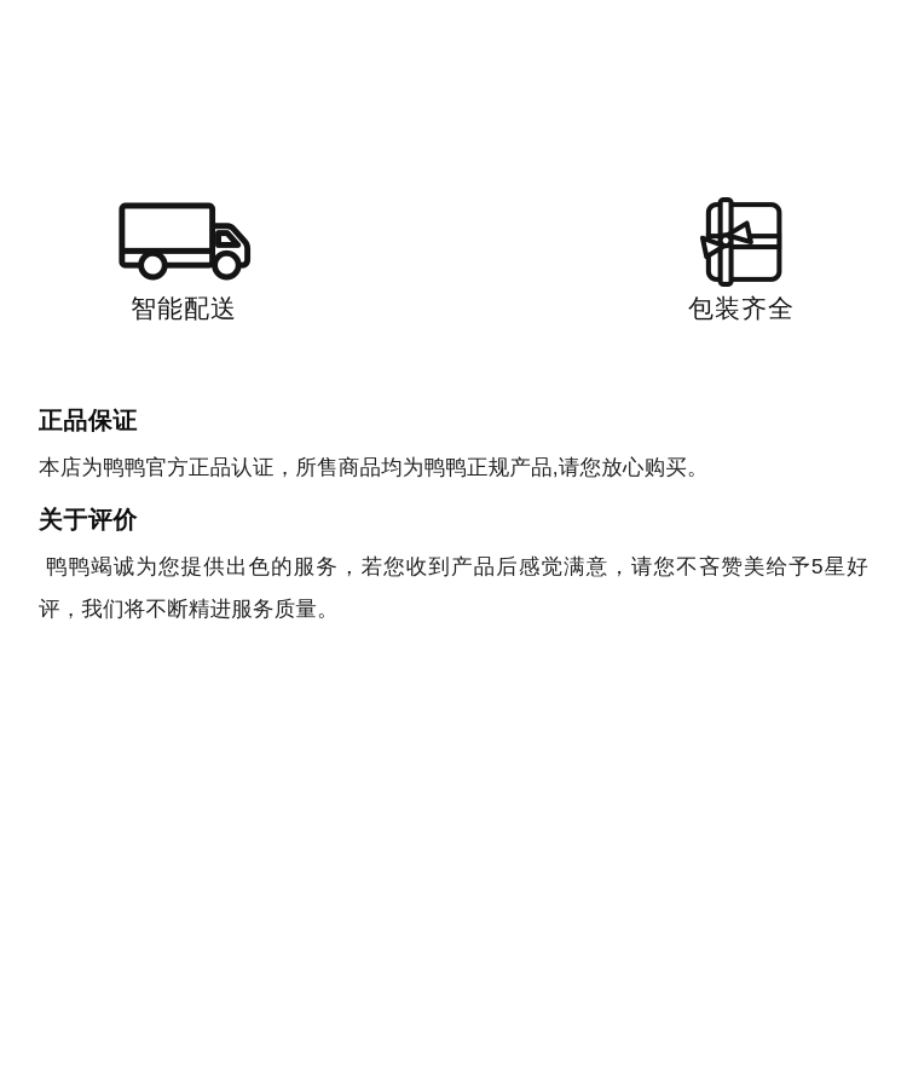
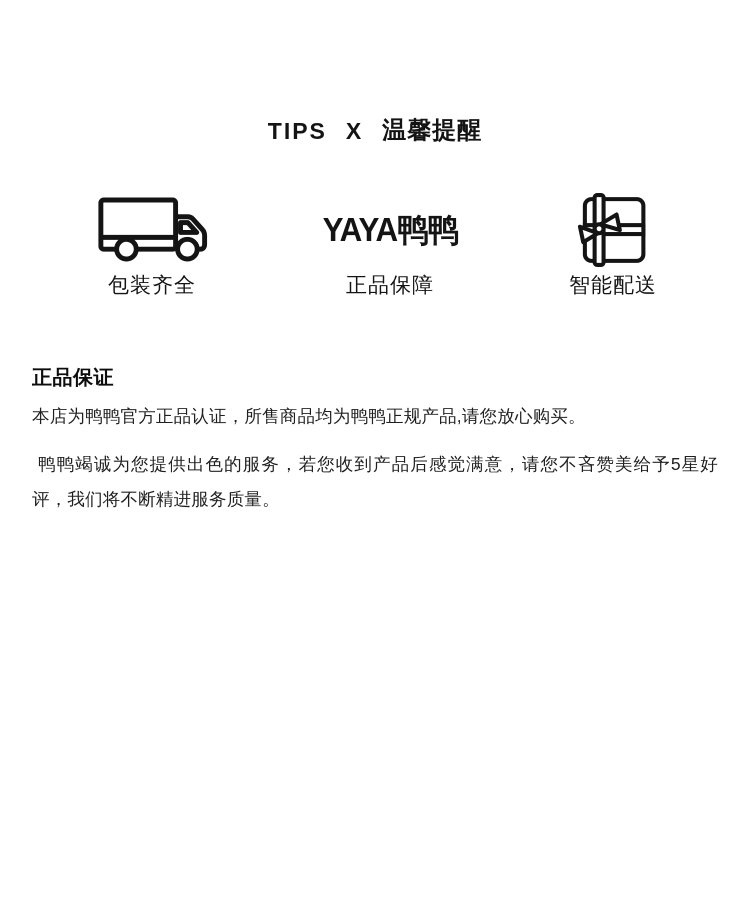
+ TIPS
+ X
+ 温馨提醒
- 智能配送
+ 包装齐全
+ YAYA鸭鸭
+ 正品保障
- 包装齐全
+ 智能配送
  正品保证
  本店为鸭鸭官方正品认证，所售商品均为鸭鸭正规产品,请您放心购买。
- 关于评价
  鸭鸭竭诚为您提供出色的服务，若您收到产品后感觉满意，请您不吝赞美给予5星好评，我们将不断精进服务质量。
